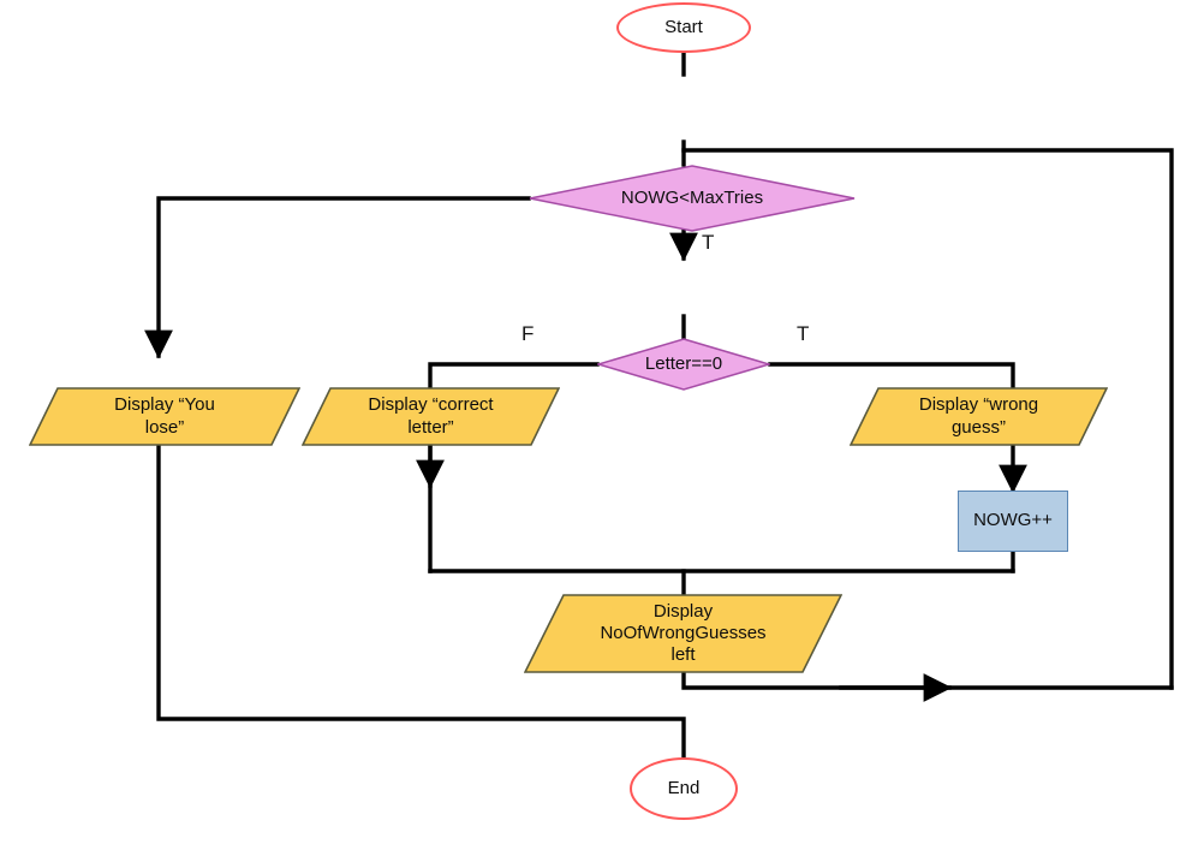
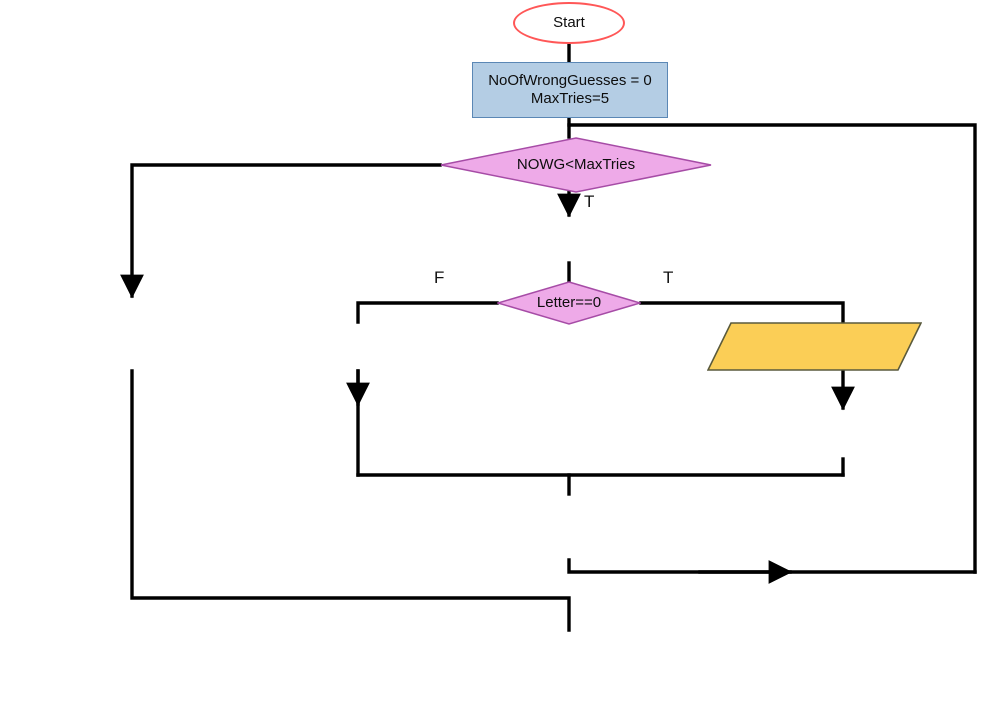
  Start
+ NoOfWrongGuesses = 0
+ MaxTries=5
  NOWG<MaxTries
  Letter==0
- Display “You
- lose”
- Display “correct
- letter”
- Display “wrong
- guess”
- NOWG++
- Display
- NoOfWrongGuesses
- left
- End
  T
  F
  T
